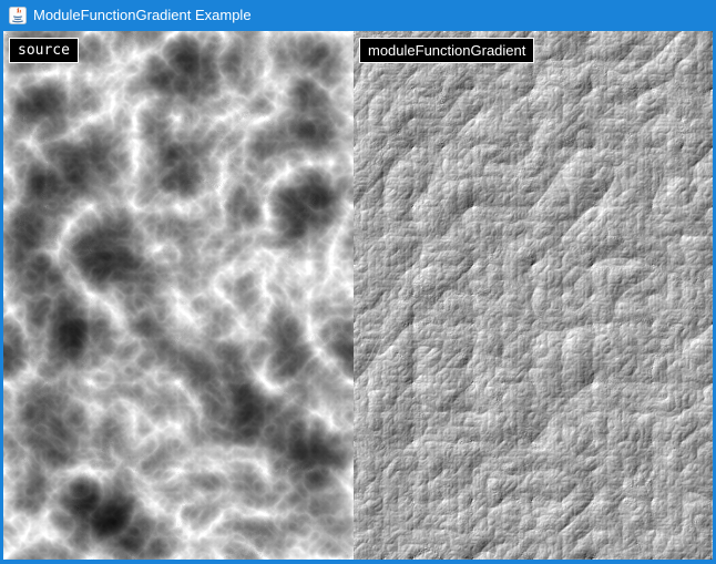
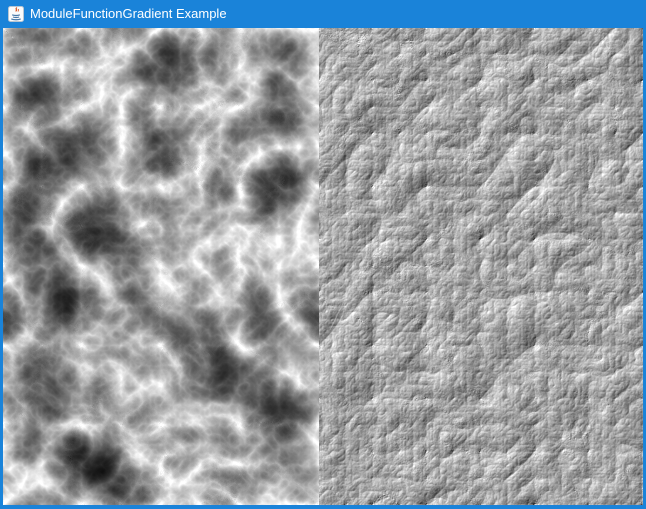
  ModuleFunctionGradient Example
- source
- moduleFunctionGradient
